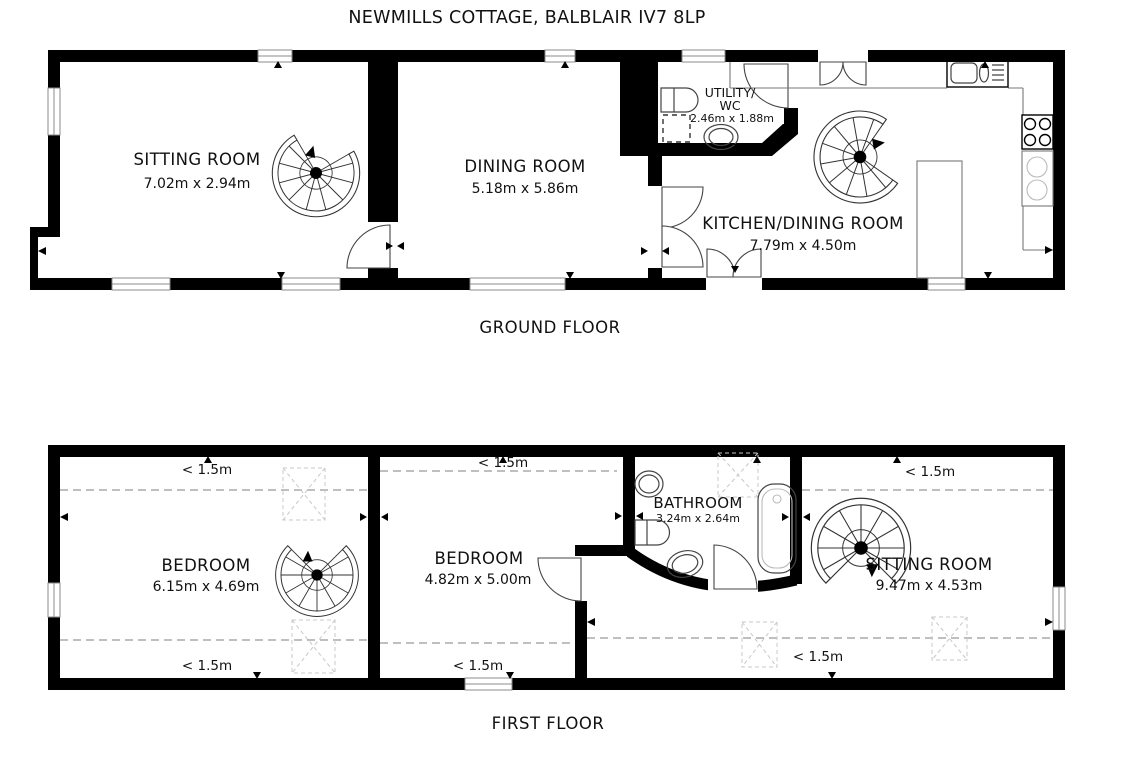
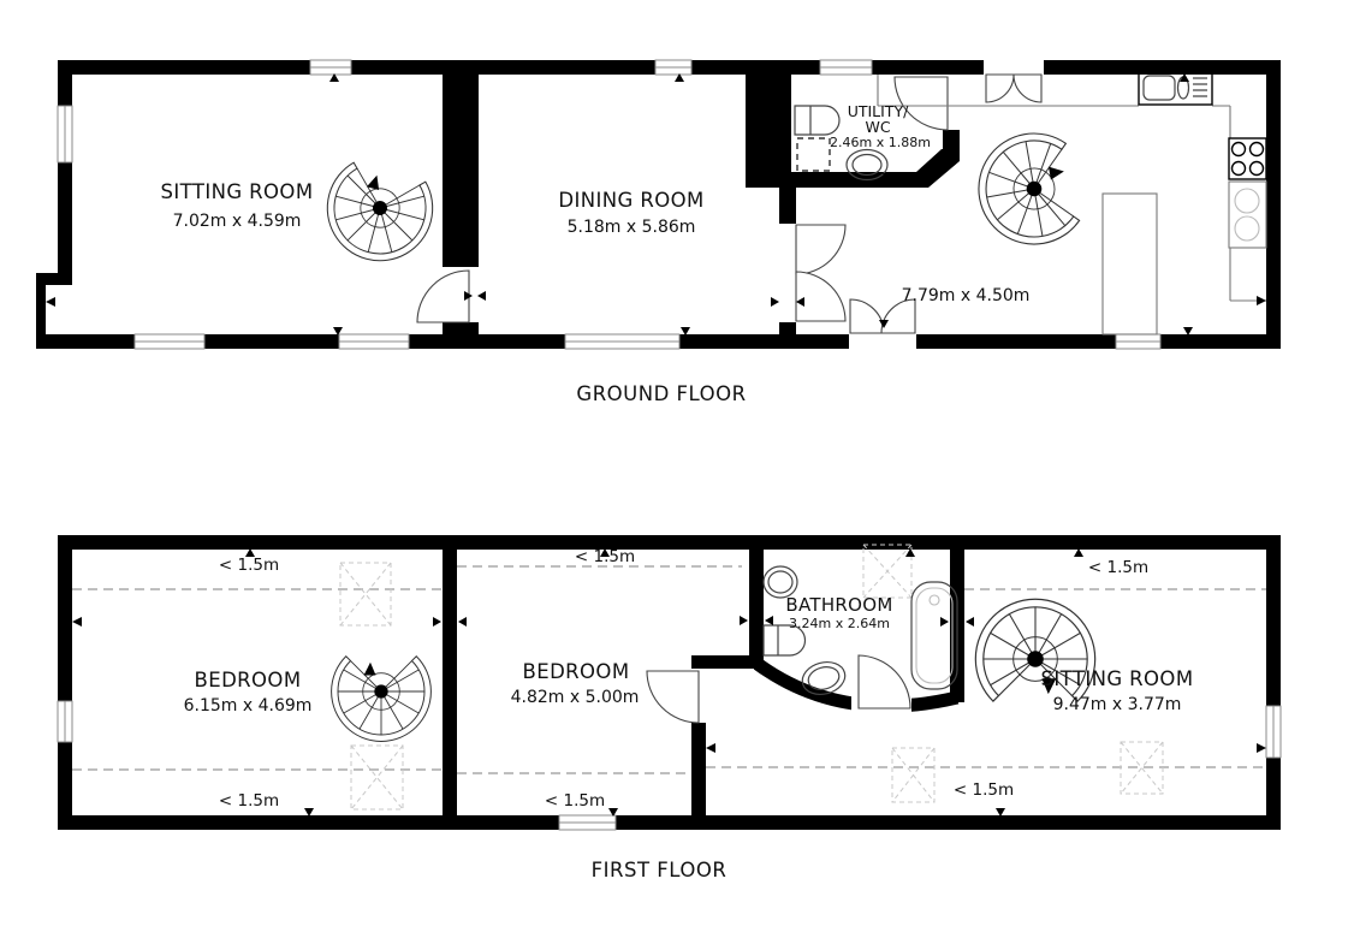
- NEWMILLS COTTAGE, BALBLAIR IV7 8LP
  SITTING ROOM
- 7.02m x 2.94m
+ 7.02m x 4.59m
  DINING ROOM
  5.18m x 5.86m
  UTILITY/
  WC
  2.46m x 1.88m
- KITCHEN/DINING ROOM
  7.79m x 4.50m
  GROUND FLOOR
  < 1.5m
  < 1.5m
  < 1.5m
  < 1.5m
  < 1.5m
  < 1.5m
  BEDROOM
  6.15m x 4.69m
  BEDROOM
  4.82m x 5.00m
  BATHROOM
  3.24m x 2.64m
  SITTING ROOM
- 9.47m x 4.53m
+ 9.47m x 3.77m
  FIRST FLOOR
